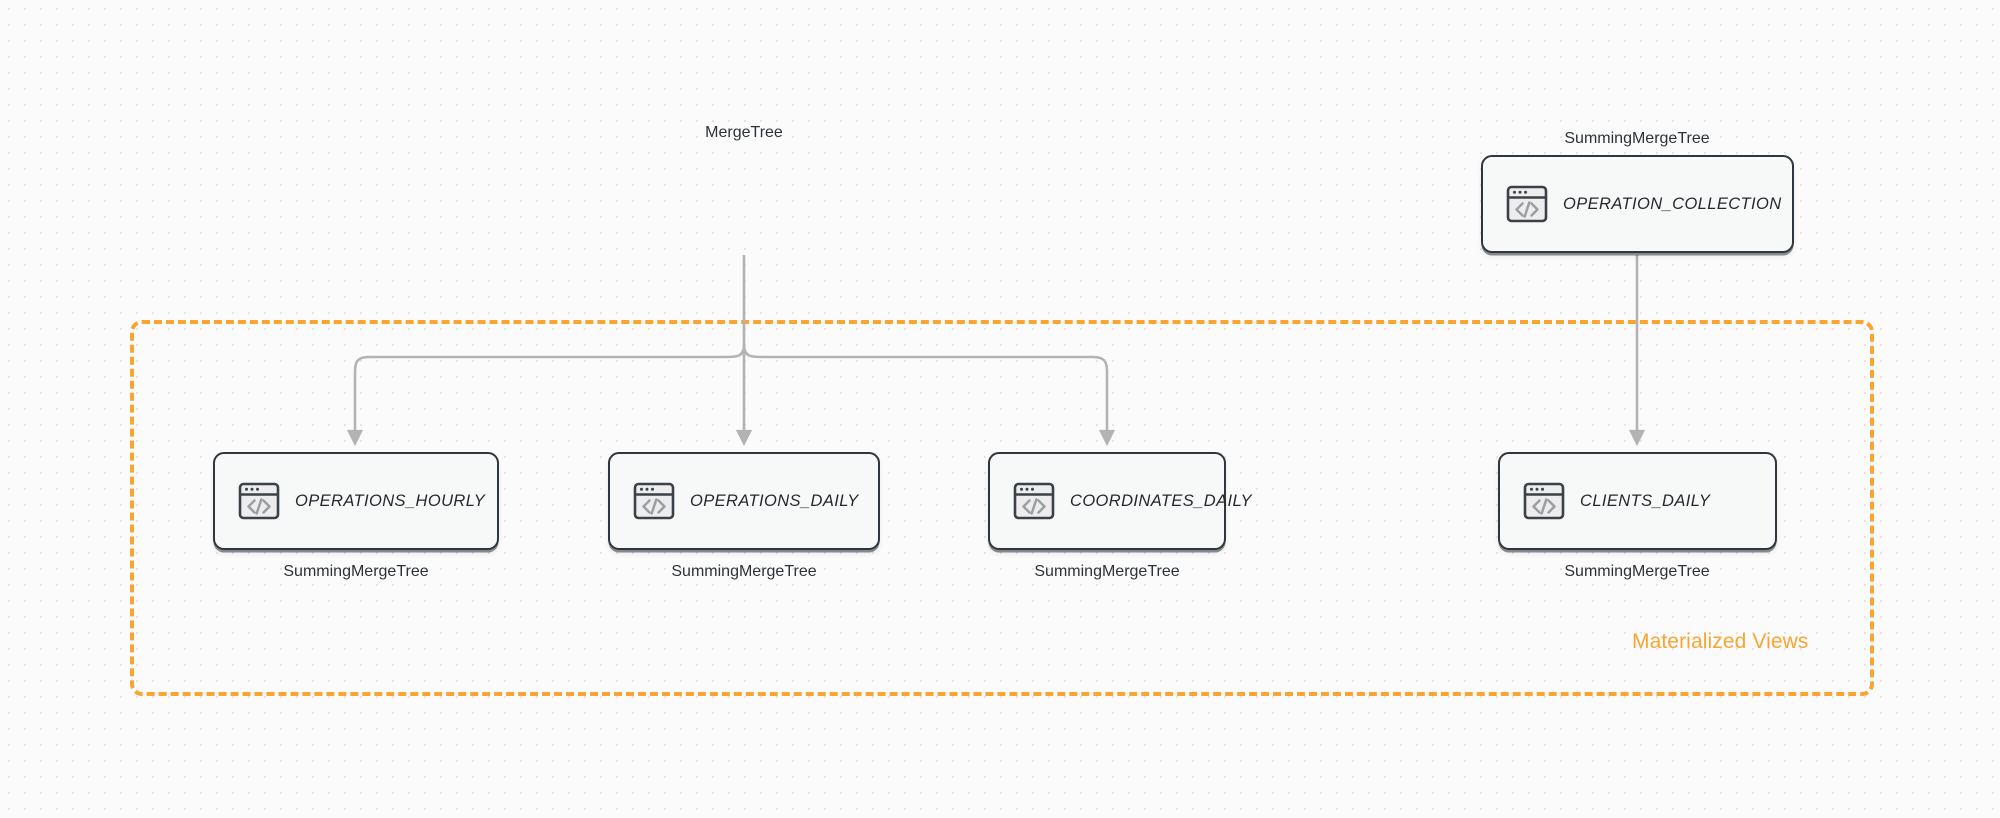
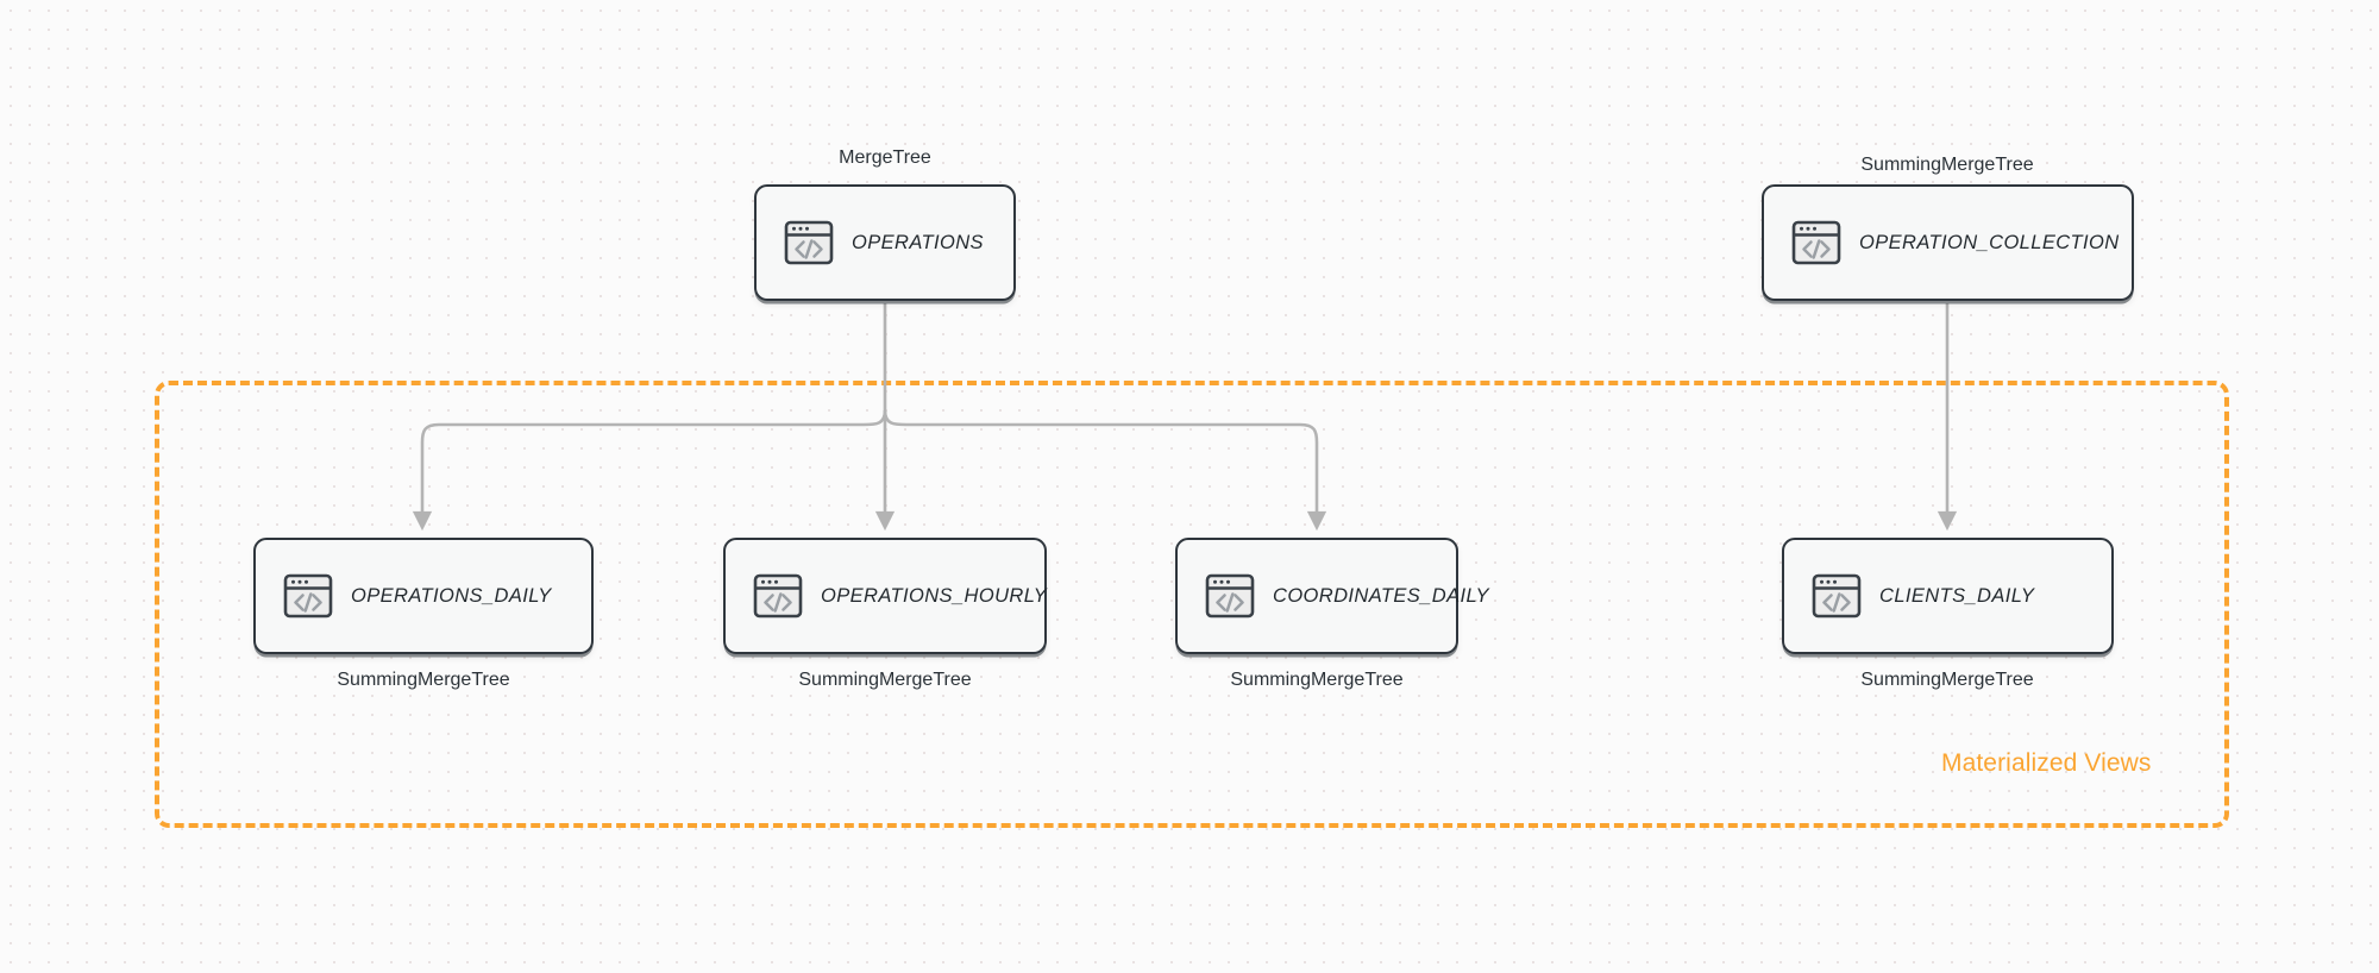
  Materialized Views
  MergeTree
+ OPERATIONS
  SummingMergeTree
  OPERATION_COLLECTION
- OPERATIONS_HOURLY
+ OPERATIONS_DAILY
  SummingMergeTree
- OPERATIONS_DAILY
+ OPERATIONS_HOURLY
  SummingMergeTree
  COORDINATES_DAILY
  SummingMergeTree
  CLIENTS_DAILY
  SummingMergeTree
